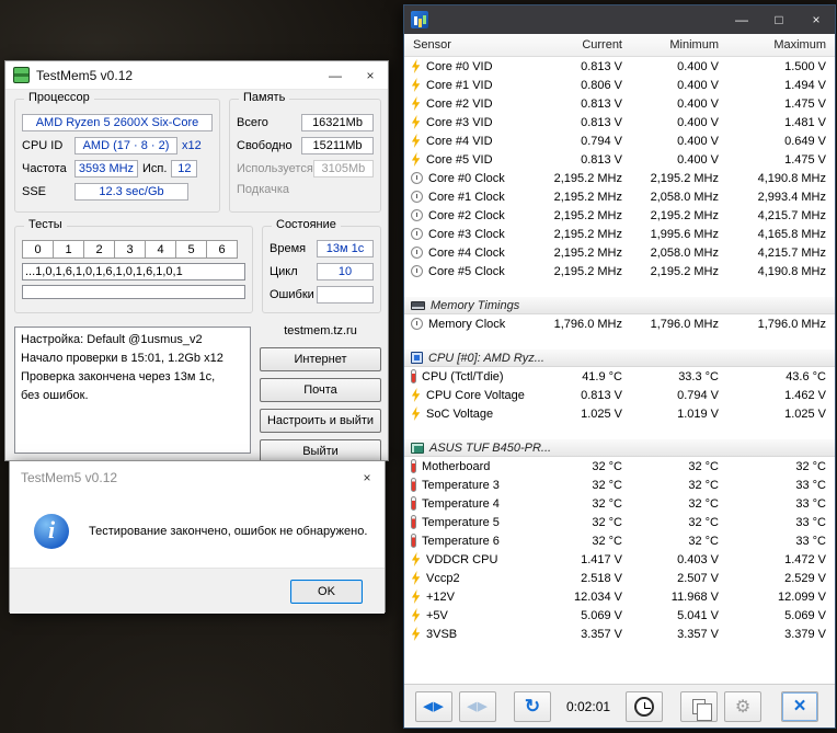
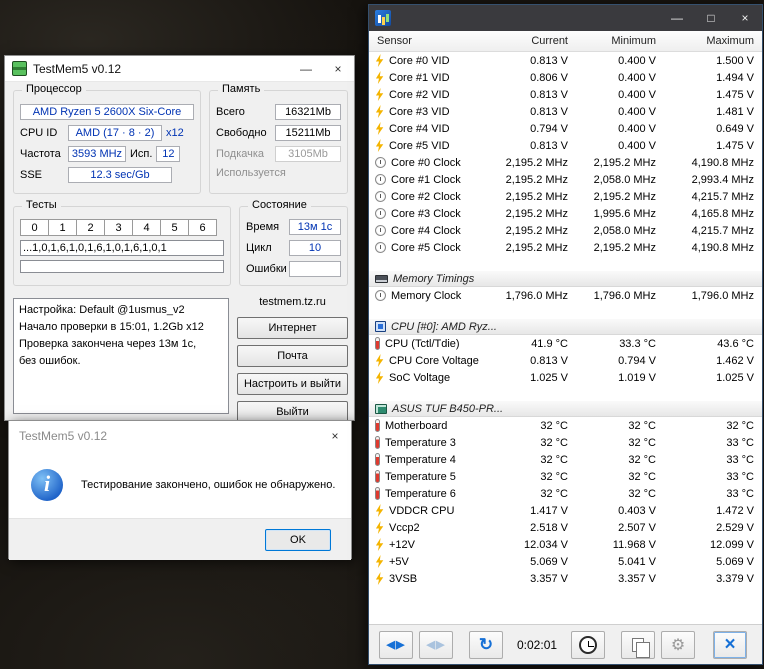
  TestMem5 v0.12
  —
  ×
  Процессор
  AMD Ryzen 5 2600X Six-Core
  CPU ID
  AMD (17 · 8 · 2)
  x12
  Частота
  3593 MHz
  Исп.
  12
  SSE
  12.3 sec/Gb
  Память
  Всего
  16321Mb
  Свободно
  15211Mb
- Используется
+ Подкачка
  3105Mb
- Подкачка
+ Используется
  Тесты
  0
  1
  2
  3
  4
  5
  6
  ...1,0,1,6,1,0,1,6,1,0,1,6,1,0,1
  Состояние
  Время
  13м 1с
  Цикл
  10
  Ошибки
  Настройка: Default @1usmus_v2
  Начало проверки в 15:01, 1.2Gb x12
  Проверка закончена через 13м 1с,
  без ошибок.
  testmem.tz.ru
  Интернет
  Почта
  Настроить и выйти
  Выйти
  TestMem5 v0.12
  ×
  i
  Тестирование закончено, ошибок не обнаружено.
  OK
  —
  □
  ×
  Sensor
  Current
  Minimum
  Maximum
  Core #0 VID
  0.813 V
  0.400 V
  1.500 V
  Core #1 VID
  0.806 V
  0.400 V
  1.494 V
  Core #2 VID
  0.813 V
  0.400 V
  1.475 V
  Core #3 VID
  0.813 V
  0.400 V
  1.481 V
  Core #4 VID
  0.794 V
  0.400 V
  0.649 V
  Core #5 VID
  0.813 V
  0.400 V
  1.475 V
  Core #0 Clock
  2,195.2 MHz
  2,195.2 MHz
  4,190.8 MHz
  Core #1 Clock
  2,195.2 MHz
  2,058.0 MHz
  2,993.4 MHz
  Core #2 Clock
  2,195.2 MHz
  2,195.2 MHz
  4,215.7 MHz
  Core #3 Clock
  2,195.2 MHz
  1,995.6 MHz
  4,165.8 MHz
  Core #4 Clock
  2,195.2 MHz
  2,058.0 MHz
  4,215.7 MHz
  Core #5 Clock
  2,195.2 MHz
  2,195.2 MHz
  4,190.8 MHz
  Memory Timings
  Memory Clock
  1,796.0 MHz
  1,796.0 MHz
  1,796.0 MHz
  CPU [#0]: AMD Ryz...
  CPU (Tctl/Tdie)
  41.9 °C
  33.3 °C
  43.6 °C
  CPU Core Voltage
  0.813 V
  0.794 V
  1.462 V
  SoC Voltage
  1.025 V
  1.019 V
  1.025 V
  ASUS TUF B450-PR...
  Motherboard
  32 °C
  32 °C
  32 °C
  Temperature 3
  32 °C
  32 °C
  33 °C
  Temperature 4
  32 °C
  32 °C
  33 °C
  Temperature 5
  32 °C
  32 °C
  33 °C
  Temperature 6
  32 °C
  32 °C
  33 °C
  VDDCR CPU
  1.417 V
  0.403 V
  1.472 V
  Vccp2
  2.518 V
  2.507 V
  2.529 V
  +12V
  12.034 V
  11.968 V
  12.099 V
  +5V
  5.069 V
  5.041 V
  5.069 V
  3VSB
  3.357 V
  3.357 V
  3.379 V
  ◀▶
  ◀▶
  ↻
  0:02:01
  ⚙
  ×
